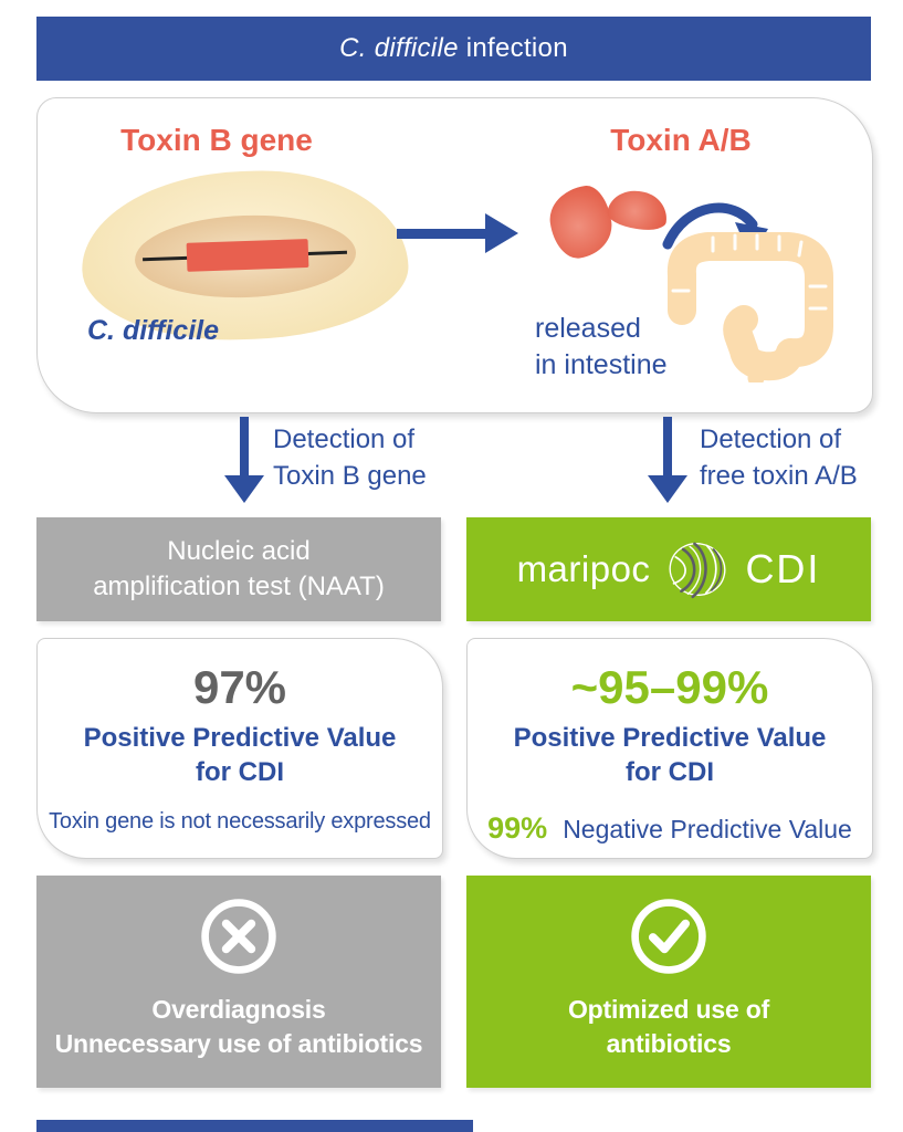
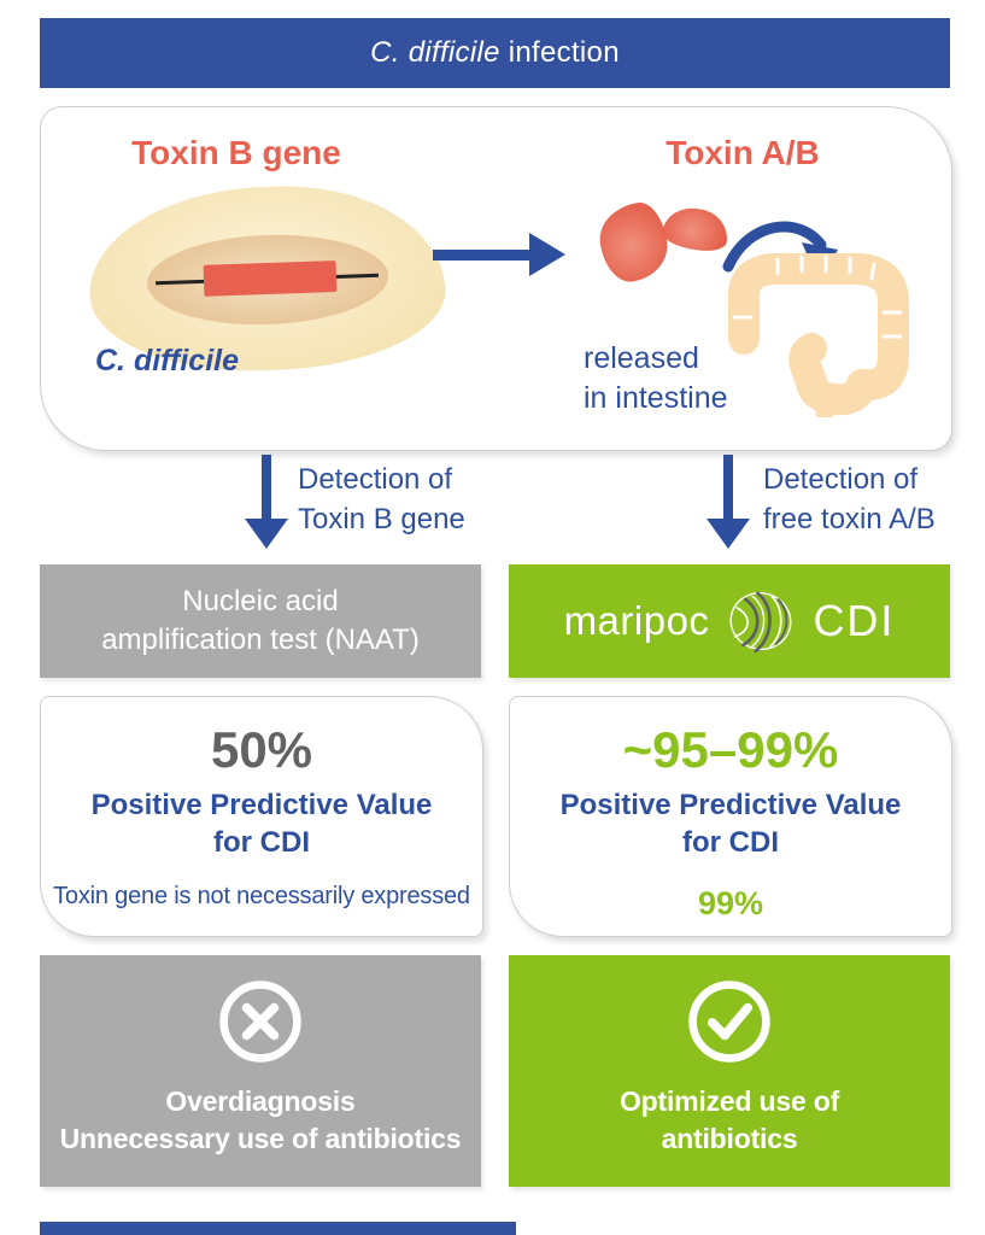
  C. difficile
  infection
  Toxin B gene
  C. difficile
  Toxin A/B
  released
  in intestine
  Detection of
  Toxin B gene
  Detection of
  free toxin A/B
  Nucleic acid
  amplification test (NAAT)
  maripoc
  CDI
- 97%
+ 50%
  Positive Predictive Value
  for CDI
  Toxin gene is not necessarily expressed
  ~95–99%
  Positive Predictive Value
  for CDI
  99%
- Negative Predictive Value
  Overdiagnosis
  Unnecessary use of antibiotics
  Optimized use of
  antibiotics
